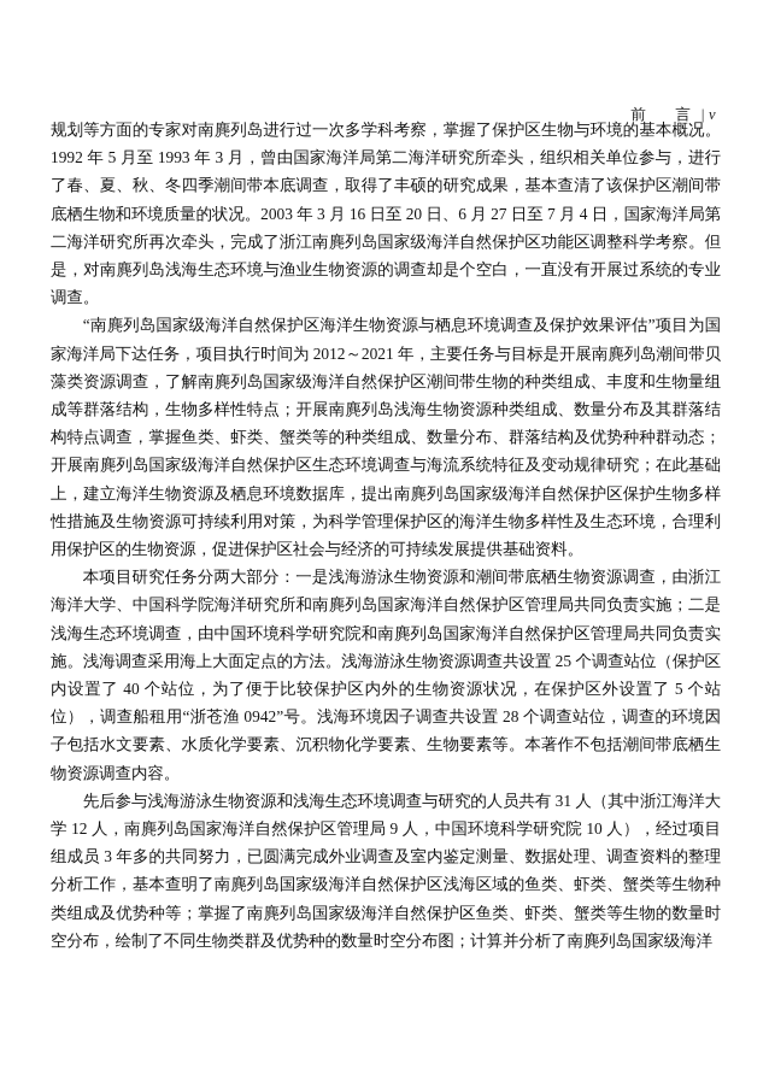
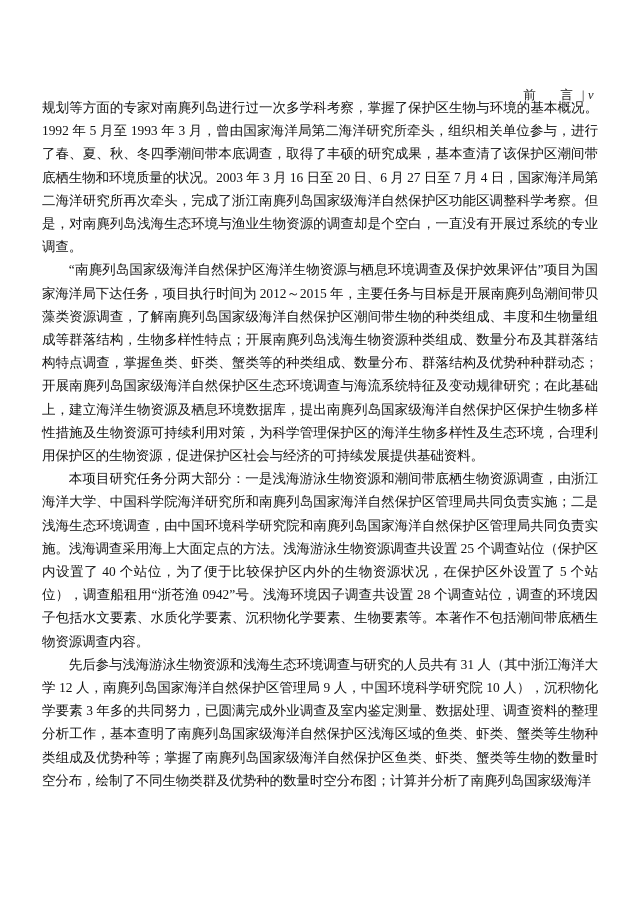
  前 言 | v
  规划等方面的专家对南麂列岛进行过一次多学科考察，掌握了保护区生物与环境的基本概况。1992 年 5 月至 1993 年 3 月，曾由国家海洋局第二海洋研究所牵头，组织相关单位参与，进行了春、夏、秋、冬四季潮间带本底调查，取得了丰硕的研究成果，基本查清了该保护区潮间带底栖生物和环境质量的状况。2003 年 3 月 16 日至 20 日、6 月 27 日至 7 月 4 日，国家海洋局第二海洋研究所再次牵头，完成了浙江南麂列岛国家级海洋自然保护区功能区调整科学考察。但是，对南麂列岛浅海生态环境与渔业生物资源的调查却是个空白，一直没有开展过系统的专业调查。
- “南麂列岛国家级海洋自然保护区海洋生物资源与栖息环境调查及保护效果评估”项目为国家海洋局下达任务，项目执行时间为 2012～2021 年，主要任务与目标是开展南麂列岛潮间带贝藻类资源调查，了解南麂列岛国家级海洋自然保护区潮间带生物的种类组成、丰度和生物量组成等群落结构，生物多样性特点；开展南麂列岛浅海生物资源种类组成、数量分布及其群落结构特点调查，掌握鱼类、虾类、蟹类等的种类组成、数量分布、群落结构及优势种种群动态；开展南麂列岛国家级海洋自然保护区生态环境调查与海流系统特征及变动规律研究；在此基础上，建立海洋生物资源及栖息环境数据库，提出南麂列岛国家级海洋自然保护区保护生物多样性措施及生物资源可持续利用对策，为科学管理保护区的海洋生物多样性及生态环境，合理利用保护区的生物资源，促进保护区社会与经济的可持续发展提供基础资料。
+ “南麂列岛国家级海洋自然保护区海洋生物资源与栖息环境调查及保护效果评估”项目为国家海洋局下达任务，项目执行时间为 2012～2015 年，主要任务与目标是开展南麂列岛潮间带贝藻类资源调查，了解南麂列岛国家级海洋自然保护区潮间带生物的种类组成、丰度和生物量组成等群落结构，生物多样性特点；开展南麂列岛浅海生物资源种类组成、数量分布及其群落结构特点调查，掌握鱼类、虾类、蟹类等的种类组成、数量分布、群落结构及优势种种群动态；开展南麂列岛国家级海洋自然保护区生态环境调查与海流系统特征及变动规律研究；在此基础上，建立海洋生物资源及栖息环境数据库，提出南麂列岛国家级海洋自然保护区保护生物多样性措施及生物资源可持续利用对策，为科学管理保护区的海洋生物多样性及生态环境，合理利用保护区的生物资源，促进保护区社会与经济的可持续发展提供基础资料。
  本项目研究任务分两大部分：一是浅海游泳生物资源和潮间带底栖生物资源调查，由浙江海洋大学、中国科学院海洋研究所和南麂列岛国家海洋自然保护区管理局共同负责实施；二是浅海生态环境调查，由中国环境科学研究院和南麂列岛国家海洋自然保护区管理局共同负责实施。浅海调查采用海上大面定点的方法。浅海游泳生物资源调查共设置 25 个调查站位（保护区内设置了 40 个站位，为了便于比较保护区内外的生物资源状况，在保护区外设置了 5 个站位），调查船租用“浙苍渔 0942”号。浅海环境因子调查共设置 28 个调查站位，调查的环境因子包括水文要素、水质化学要素、沉积物化学要素、生物要素等。本著作不包括潮间带底栖生物资源调查内容。
- 先后参与浅海游泳生物资源和浅海生态环境调查与研究的人员共有 31 人（其中浙江海洋大学 12 人，南麂列岛国家海洋自然保护区管理局 9 人，中国环境科学研究院 10 人），经过项目组成员 3 年多的共同努力，已圆满完成外业调查及室内鉴定测量、数据处理、调查资料的整理分析工作，基本查明了南麂列岛国家级海洋自然保护区浅海区域的鱼类、虾类、蟹类等生物种类组成及优势种等；掌握了南麂列岛国家级海洋自然保护区鱼类、虾类、蟹类等生物的数量时空分布，绘制了不同生物类群及优势种的数量时空分布图；计算并分析了南麂列岛国家级海洋
+ 先后参与浅海游泳生物资源和浅海生态环境调查与研究的人员共有 31 人（其中浙江海洋大学 12 人，南麂列岛国家海洋自然保护区管理局 9 人，中国环境科学研究院 10 人），沉积物化学要素 3 年多的共同努力，已圆满完成外业调查及室内鉴定测量、数据处理、调查资料的整理分析工作，基本查明了南麂列岛国家级海洋自然保护区浅海区域的鱼类、虾类、蟹类等生物种类组成及优势种等；掌握了南麂列岛国家级海洋自然保护区鱼类、虾类、蟹类等生物的数量时空分布，绘制了不同生物类群及优势种的数量时空分布图；计算并分析了南麂列岛国家级海洋
